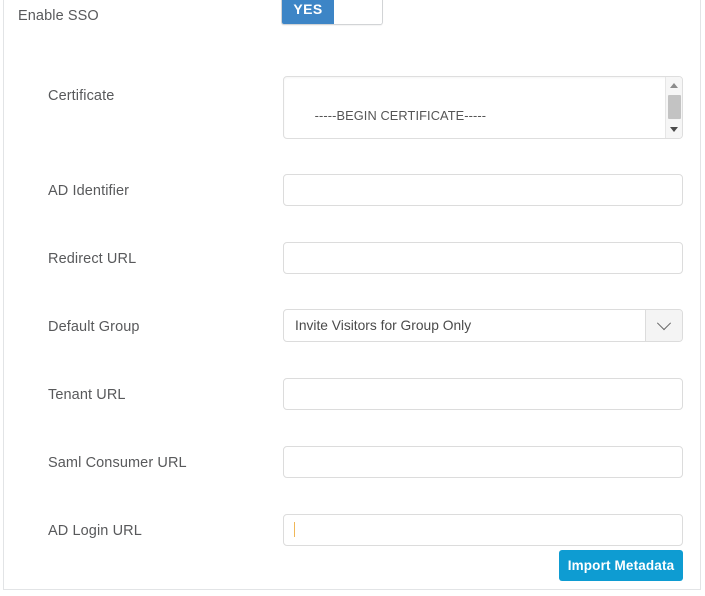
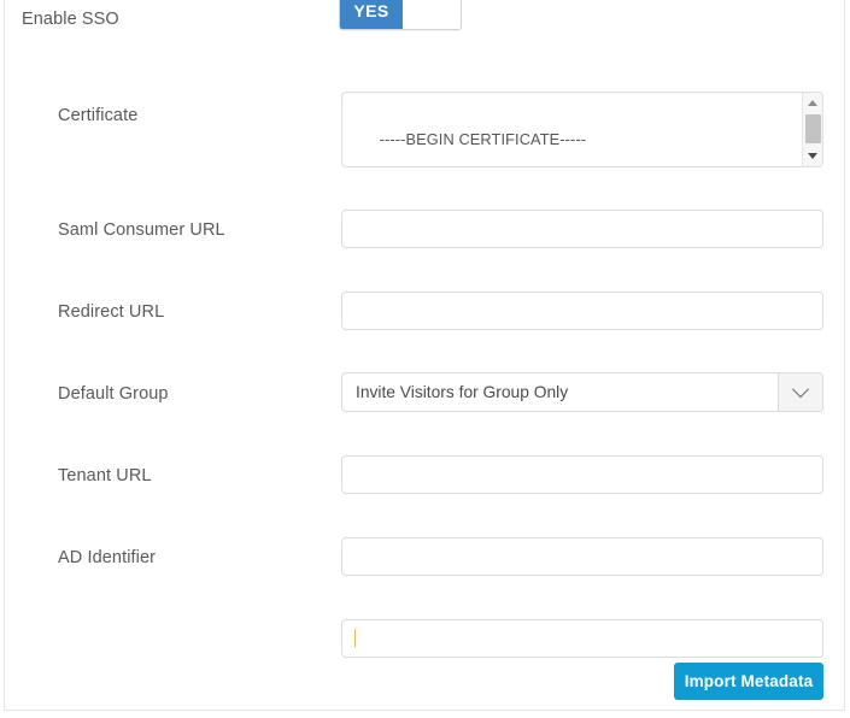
  Enable SSO
  YES
  Certificate
  -----BEGIN CERTIFICATE-----
- AD Identifier
+ Saml Consumer URL
  Redirect URL
  Default Group
  Invite Visitors for Group Only
  Tenant URL
- Saml Consumer URL
+ AD Identifier
- AD Login URL
  Import Metadata
